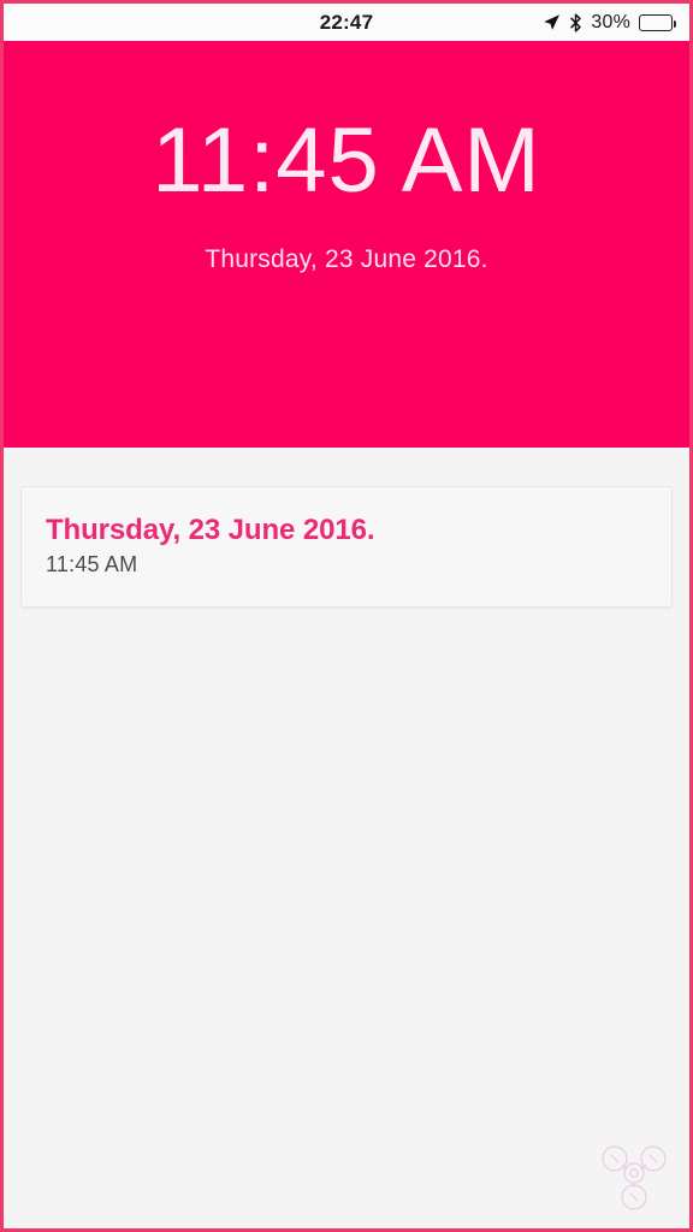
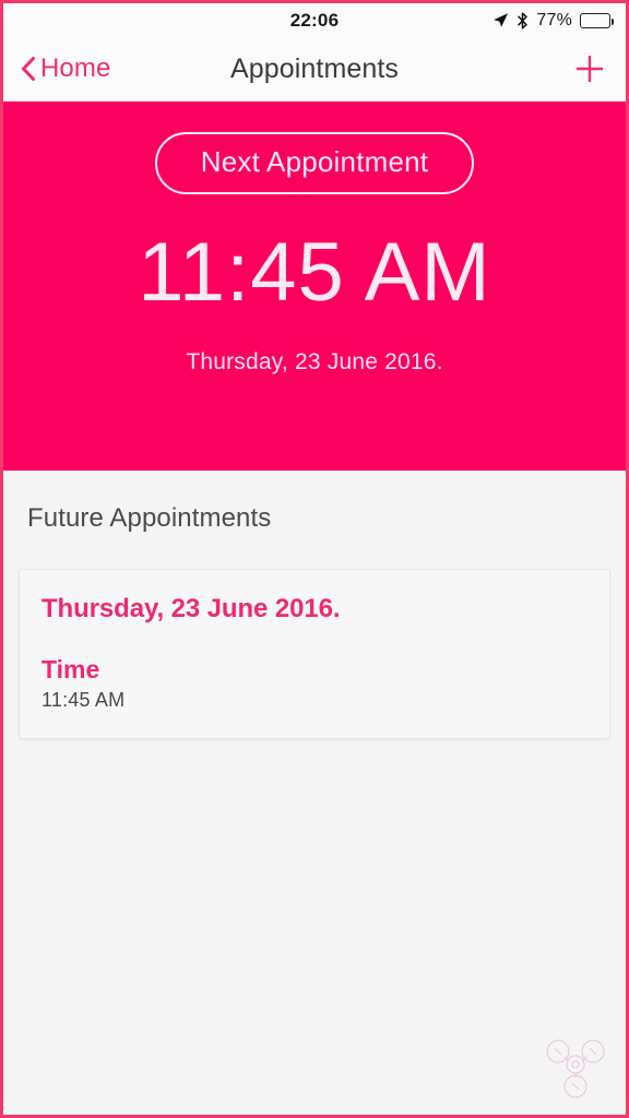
- 22:47
+ 22:06
- 30%
+ 77%
+ Home
+ Appointments
+ Next Appointment
  11:45 AM
  Thursday, 23 June 2016.
+ Future Appointments
  Thursday, 23 June 2016.
+ Time
  11:45 AM
